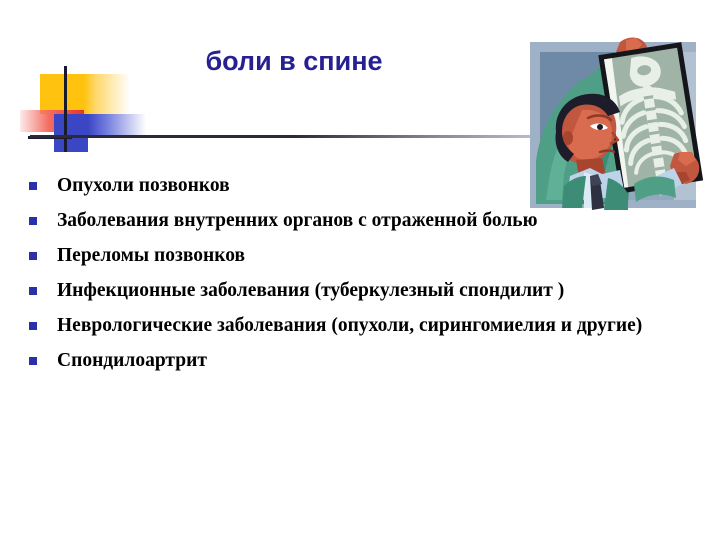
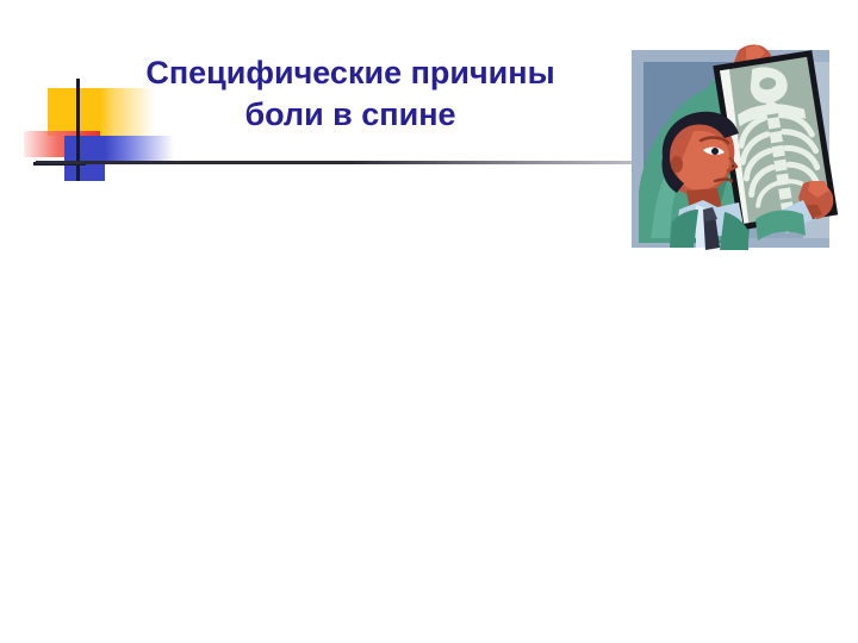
+ Специфические причины
  боли в спине
- Опухоли позвонков
- Заболевания внутренних органов с отраженной болью
- Переломы позвонков
- Инфекционные заболевания (туберкулезный спондилит )
- Неврологические заболевания (опухоли, сирингомиелия и другие)
- Спондилоартрит
